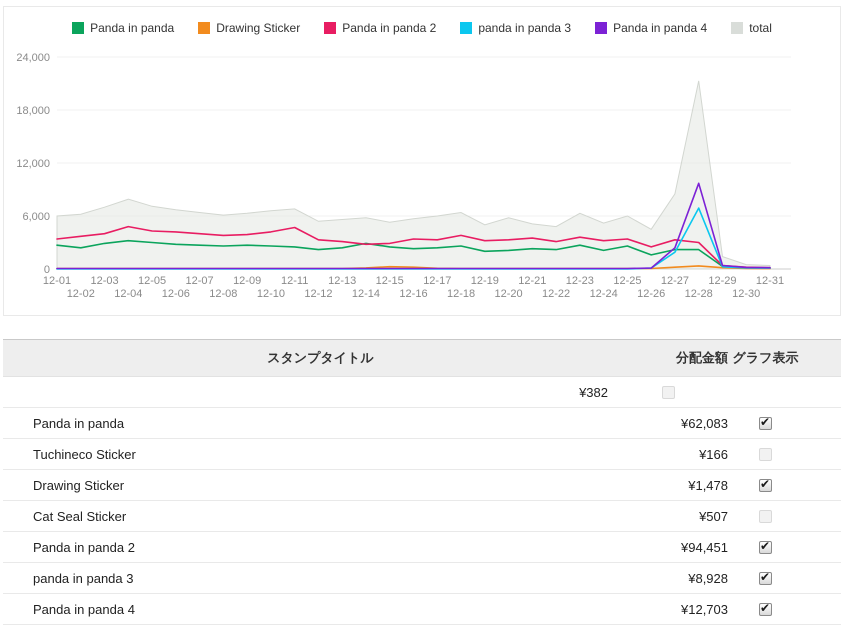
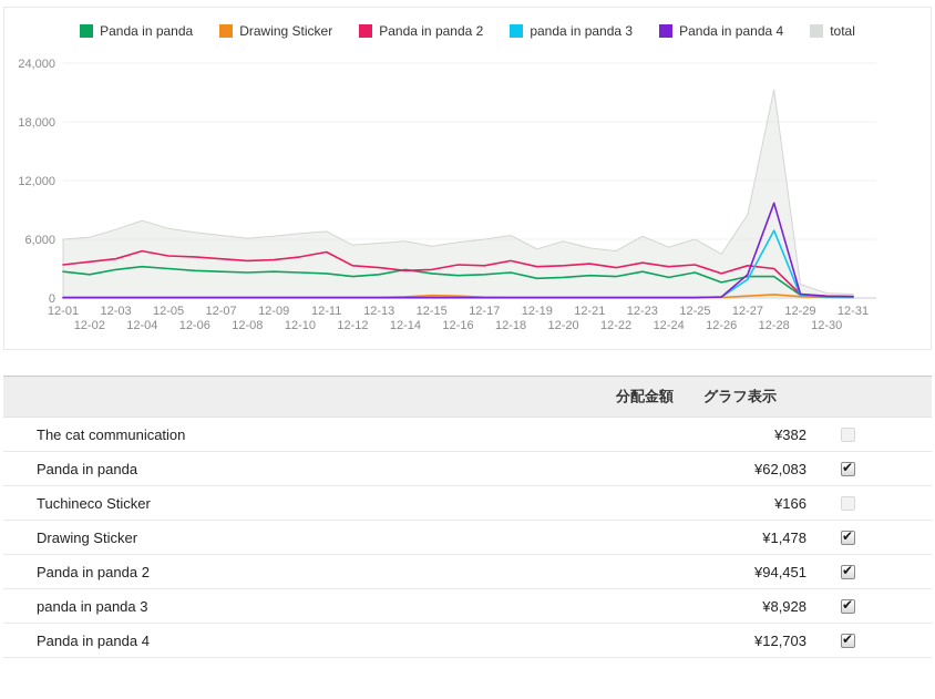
  Panda in panda
  Drawing Sticker
  Panda in panda 2
  panda in panda 3
  Panda in panda 4
  total
  0
  6,000
  12,000
  18,000
  24,000
  12-01
  12-02
  12-03
  12-04
  12-05
  12-06
  12-07
  12-08
  12-09
  12-10
  12-11
  12-12
  12-13
  12-14
  12-15
  12-16
  12-17
  12-18
  12-19
  12-20
  12-21
  12-22
  12-23
  12-24
  12-25
  12-26
  12-27
  12-28
  12-29
  12-30
  12-31
- スタンプタイトル
  分配金額
  グラフ表示
+ The cat communication
  ¥382
  Panda in panda
  ¥62,083
  Tuchineco Sticker
  ¥166
  Drawing Sticker
  ¥1,478
- Cat Seal Sticker
- ¥507
  Panda in panda 2
  ¥94,451
  panda in panda 3
  ¥8,928
  Panda in panda 4
  ¥12,703
